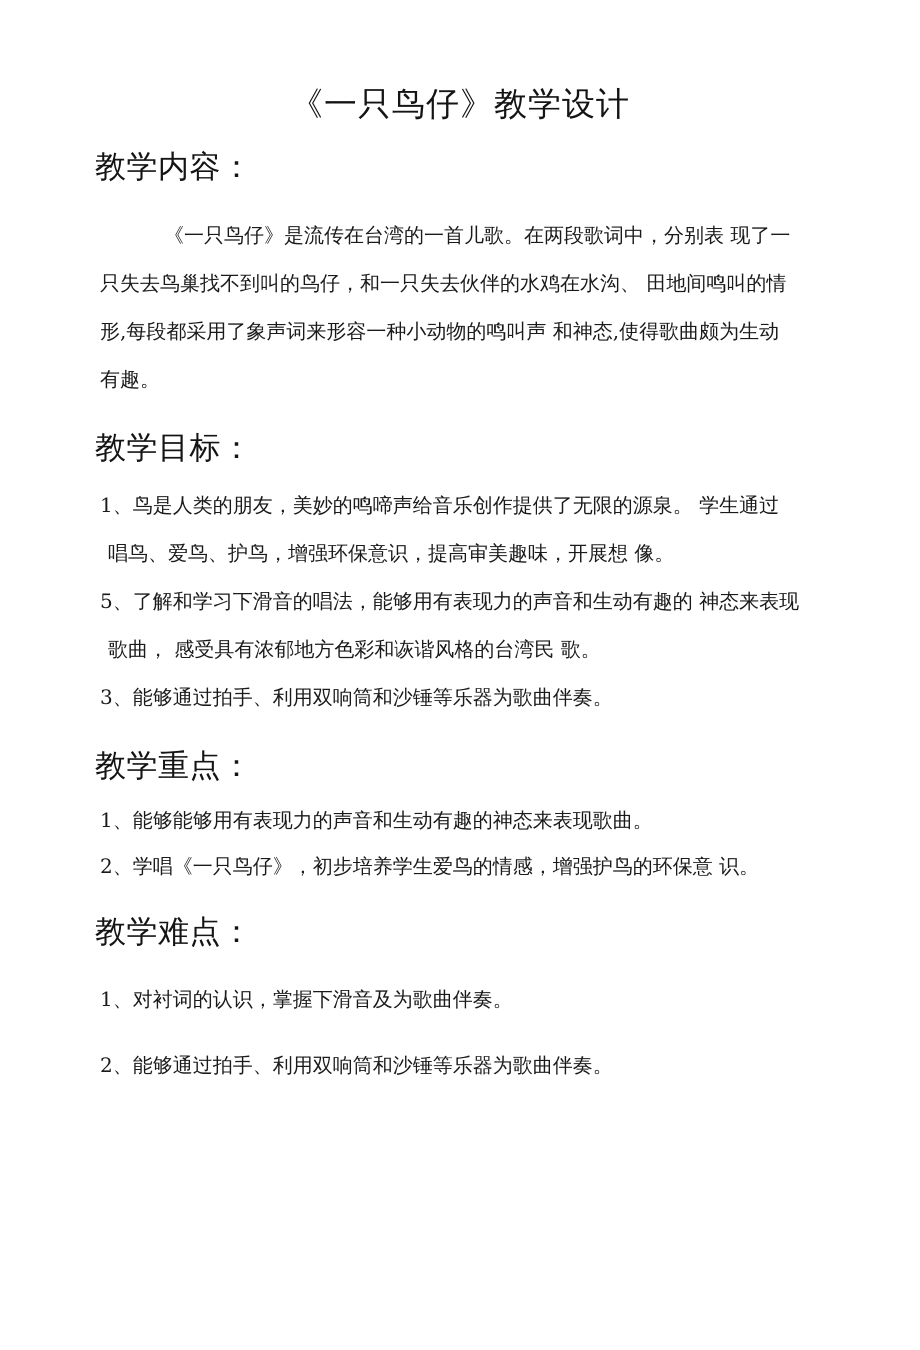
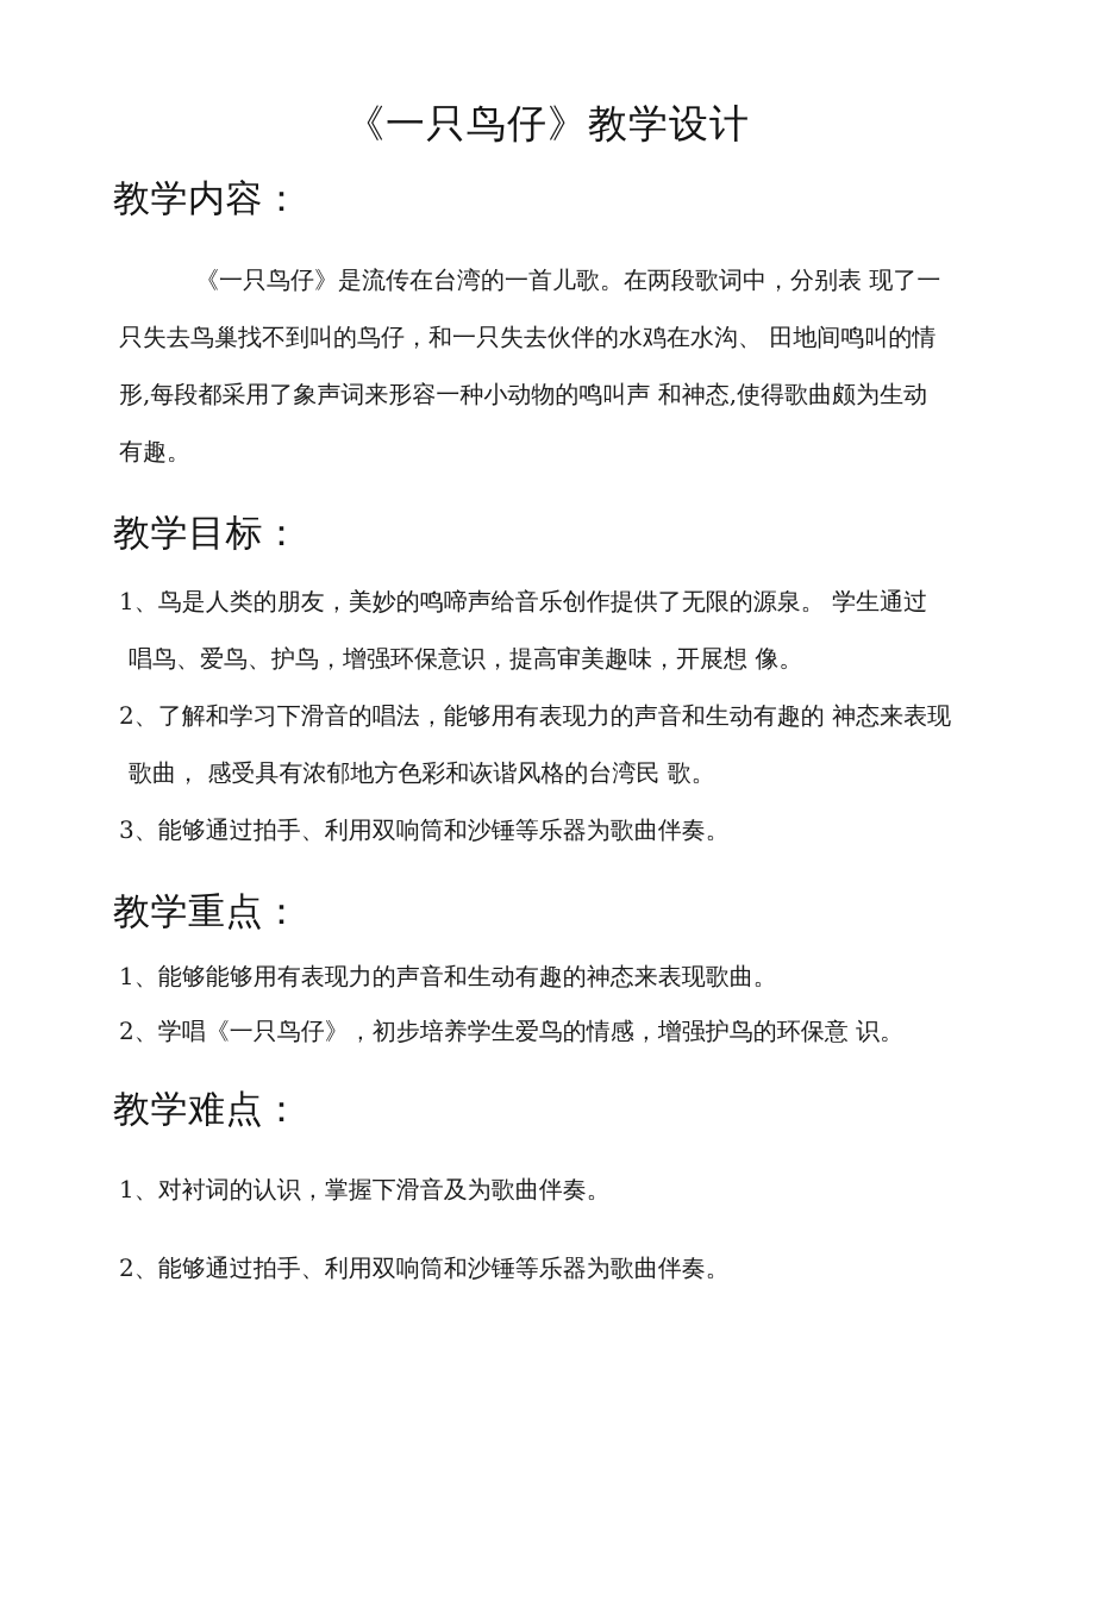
  《一只鸟仔》教学设计
  教学内容：
  《一只鸟仔》是流传在台湾的一首儿歌。在两段歌词中，分别表 现了一
  只失去鸟巢找不到叫的鸟仔，和一只失去伙伴的水鸡在水沟、 田地间鸣叫的情
  形,每段都采用了象声词来形容一种小动物的鸣叫声 和神态,使得歌曲颇为生动
  有趣。
  教学目标：
  1、鸟是人类的朋友，美妙的鸣啼声给音乐创作提供了无限的源泉。 学生通过
  唱鸟、爱鸟、护鸟，增强环保意识，提高审美趣味，开展想 像。
- 5、了解和学习下滑音的唱法，能够用有表现力的声音和生动有趣的 神态来表现
+ 2、了解和学习下滑音的唱法，能够用有表现力的声音和生动有趣的 神态来表现
  歌曲， 感受具有浓郁地方色彩和诙谐风格的台湾民 歌。
  3、能够通过拍手、利用双响筒和沙锤等乐器为歌曲伴奏。
  教学重点：
  1、能够能够用有表现力的声音和生动有趣的神态来表现歌曲。
  2、学唱《一只鸟仔》，初步培养学生爱鸟的情感，增强护鸟的环保意 识。
  教学难点：
  1、对衬词的认识，掌握下滑音及为歌曲伴奏。
  2、能够通过拍手、利用双响筒和沙锤等乐器为歌曲伴奏。
